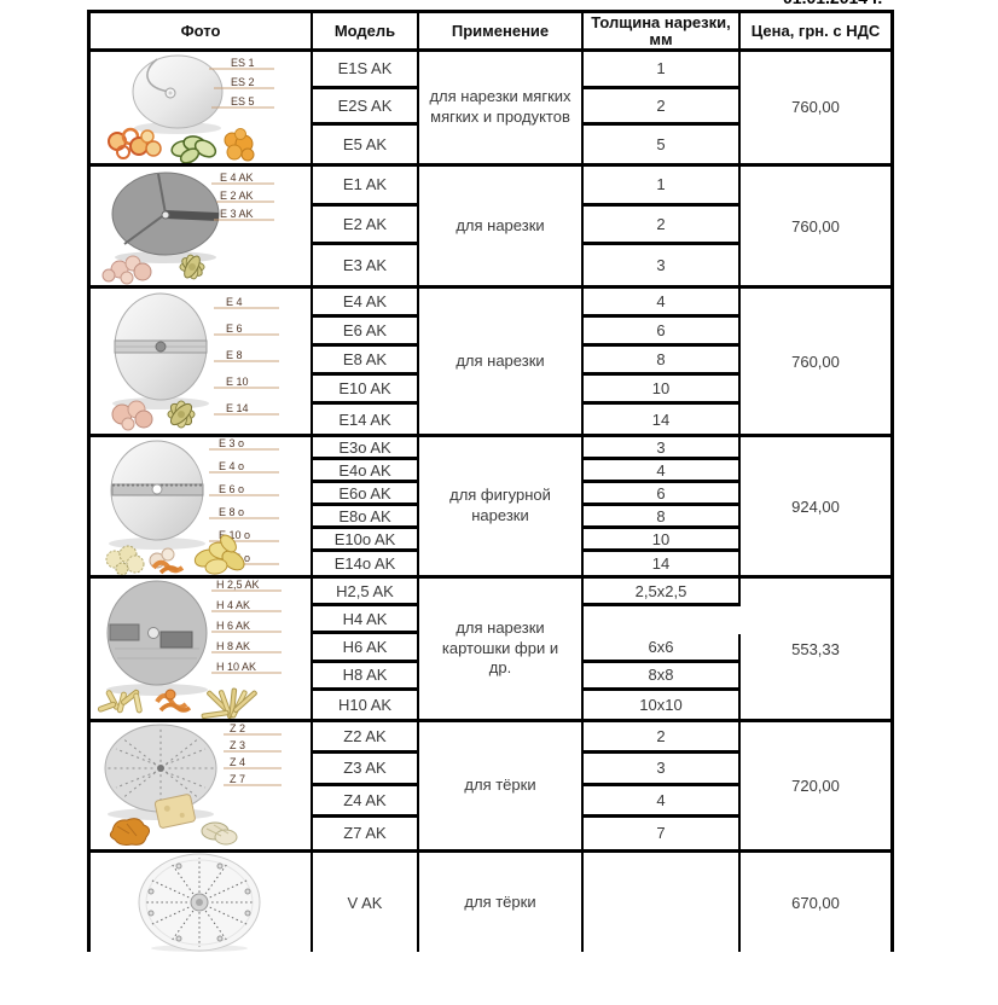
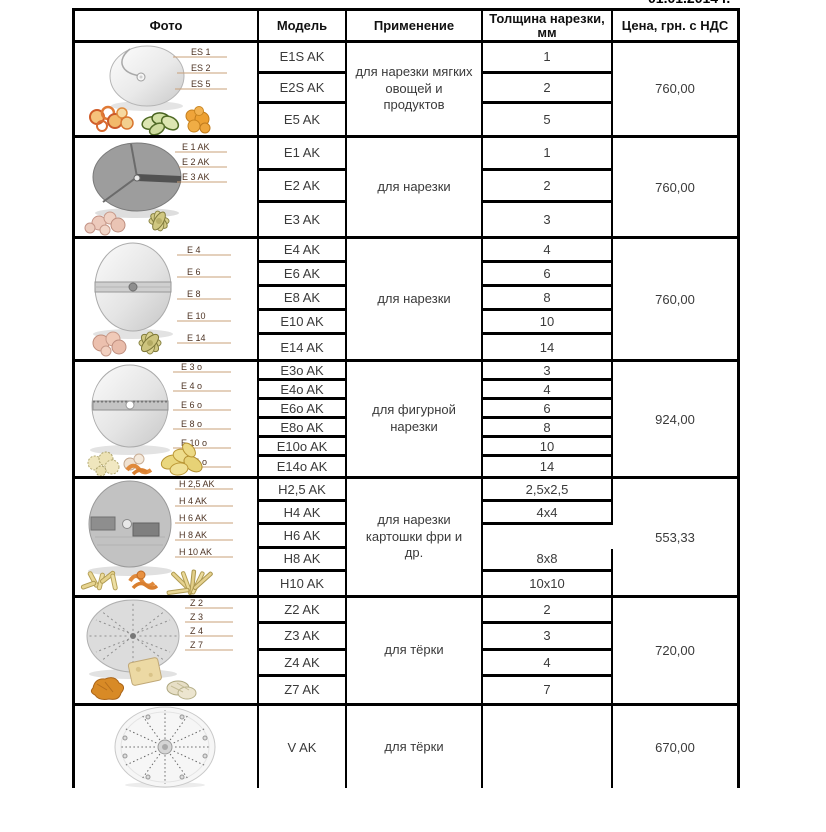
  Фото
  Модель
  Применение
  Толщина нарезки, мм
  Цена, грн. с НДС
  ES 1
  ES 2
  ES 5
  E1S AK
  1
  E2S AK
  2
  E5 AK
  5
- для нарезки мягких мягких и продуктов
+ для нарезки мягких овощей и продуктов
  760,00
- E 4 AK
+ E 1 AK
  E 2 AK
  E 3 AK
  E1 AK
  1
  E2 AK
  2
  E3 AK
  3
  для нарезки
  760,00
  E 4
  E 6
  E 8
  E 10
  E 14
  E4 AK
  4
  E6 AK
  6
  E8 AK
  8
  E10 AK
  10
  E14 AK
  14
  для нарезки
  760,00
  E 3 o
  E 4 o
  E 6 o
  E 8 o
  E 10 o
  E3o AK
  3
  E4o AK
  4
  E6o AK
  6
  E8o AK
  8
  E10o AK
  10
  E14o AK
  14
  для фигурной нарезки
  924,00
  H 2,5 AK
  H 4 AK
  H 6 AK
  H 8 AK
  H 10 AK
  H2,5 AK
  2,5x2,5
  H4 AK
+ 4x4
  H6 AK
- 6x6
  H8 AK
  8x8
  H10 AK
  10x10
  для нарезки картошки фри и др.
  553,33
  Z 2
  Z 3
  Z 4
  Z 7
  Z2 AK
  2
  Z3 AK
  3
  Z4 AK
  4
  Z7 AK
  7
  для тёрки
  720,00
  V AK
  для тёрки
  670,00
